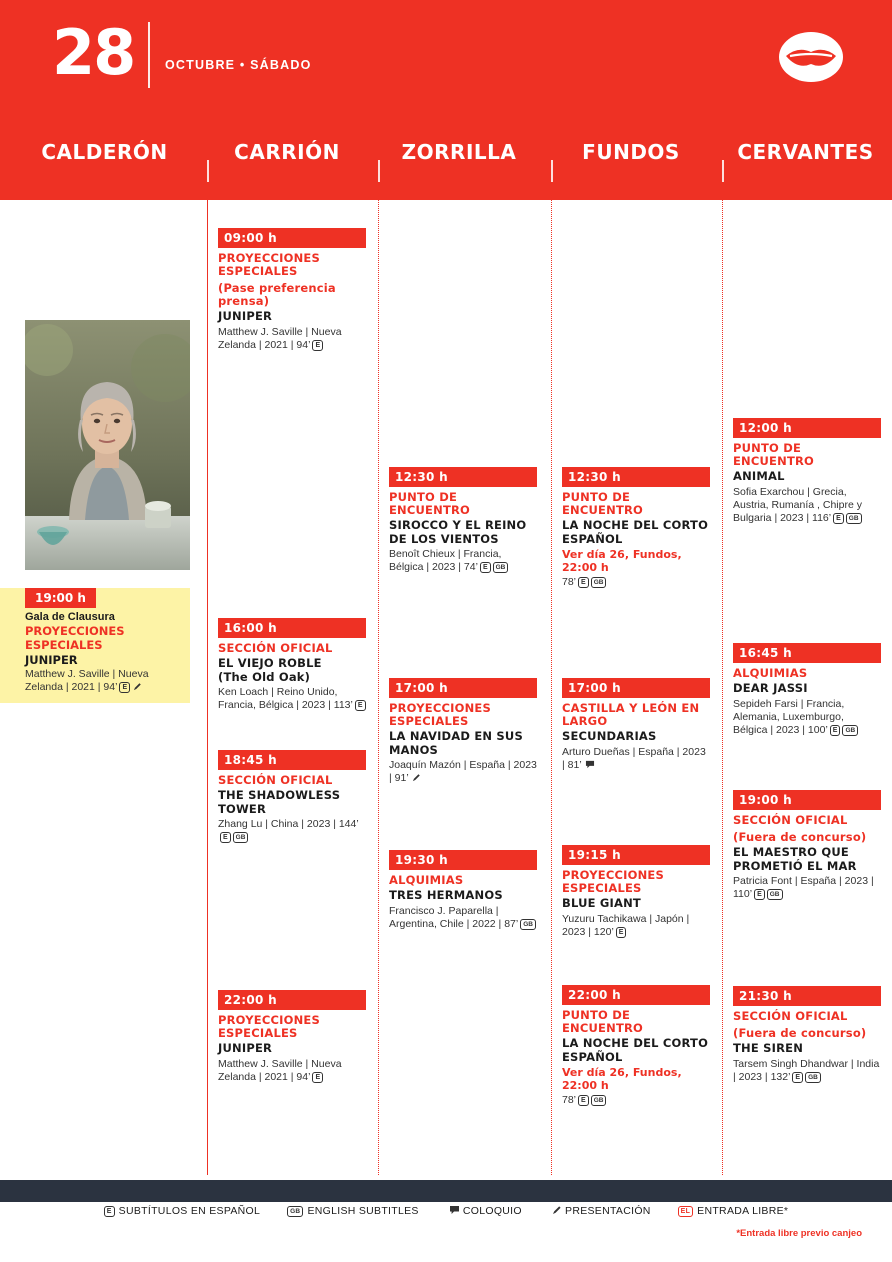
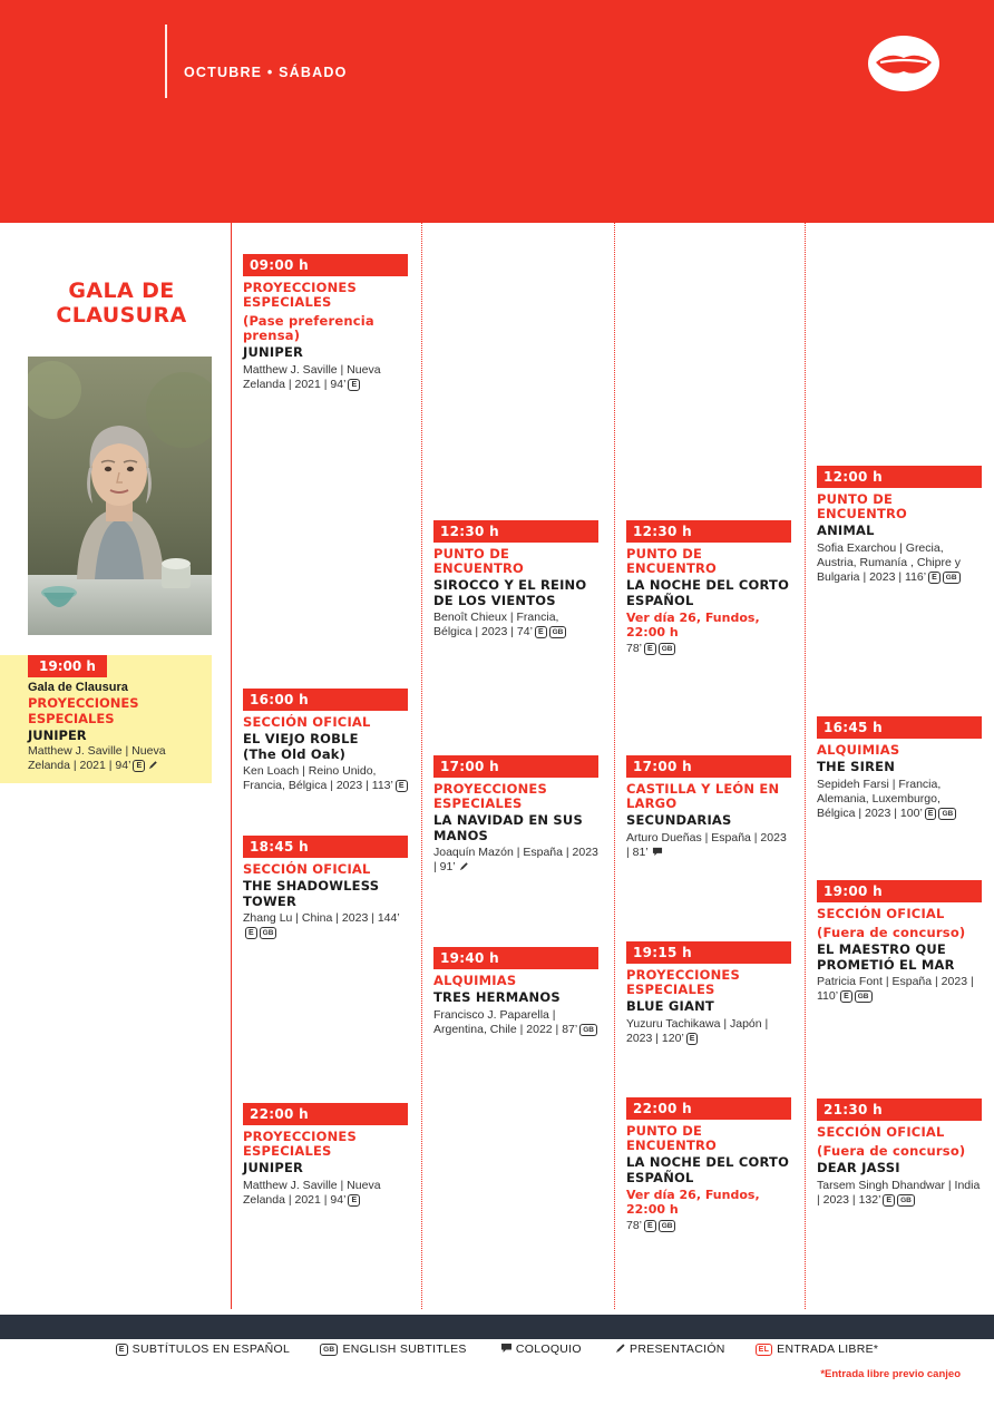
- 28
  OCTUBRE • SÁBADO
- CALDERÓN
- CARRIÓN
- ZORRILLA
- FUNDOS
- CERVANTES
  09:00 h
  PROYECCIONES ESPECIALES
  (Pase preferencia prensa)
  JUNIPER
  Matthew J. Saville | Nueva Zelanda | 2021 | 94’
  16:00 h
  SECCIÓN OFICIAL
  EL VIEJO ROBLE
  (The Old Oak)
  Ken Loach | Reino Unido, Francia, Bélgica | 2023 | 113’
  18:45 h
  SECCIÓN OFICIAL
  THE SHADOWLESS TOWER
  Zhang Lu | China | 2023 | 144’
  22:00 h
  PROYECCIONES ESPECIALES
  JUNIPER
  Matthew J. Saville | Nueva Zelanda | 2021 | 94’
  12:30 h
  PUNTO DE ENCUENTRO
  SIROCCO Y EL REINO DE LOS VIENTOS
  Benoît Chieux | Francia, Bélgica | 2023 | 74’
  17:00 h
  PROYECCIONES ESPECIALES
  LA NAVIDAD EN SUS MANOS
  Joaquín Mazón | España | 2023 | 91’
- 19:30 h
+ 19:40 h
  ALQUIMIAS
  TRES HERMANOS
  Francisco J. Paparella | Argentina, Chile | 2022 | 87’
  12:30 h
  PUNTO DE ENCUENTRO
  LA NOCHE DEL CORTO ESPAÑOL
  Ver día 26, Fundos, 22:00 h
  17:00 h
  CASTILLA Y LEÓN EN LARGO
  SECUNDARIAS
  Arturo Dueñas | España | 2023 | 81’
  19:15 h
  PROYECCIONES ESPECIALES
  BLUE GIANT
  Yuzuru Tachikawa | Japón | 2023 | 120’
  22:00 h
  PUNTO DE ENCUENTRO
  LA NOCHE DEL CORTO ESPAÑOL
  Ver día 26, Fundos, 22:00 h
  12:00 h
  PUNTO DE ENCUENTRO
  ANIMAL
  Sofia Exarchou | Grecia, Austria, Rumanía , Chipre y Bulgaria | 2023 | 116’
  16:45 h
  ALQUIMIAS
- DEAR JASSI
+ THE SIREN
  Sepideh Farsi | Francia, Alemania, Luxemburgo, Bélgica | 2023 | 100’
  19:00 h
  SECCIÓN OFICIAL
  (Fuera de concurso)
  EL MAESTRO QUE PROMETIÓ EL MAR
  Patricia Font | España | 2023 | 110’
  21:30 h
  SECCIÓN OFICIAL
  (Fuera de concurso)
- THE SIREN
+ DEAR JASSI
  Tarsem Singh Dhandwar | India | 2023 | 132’
+ GALA DE CLAUSURA
  19:00 h
  Gala de Clausura
  PROYECCIONES ESPECIALES
  JUNIPER
  Matthew J. Saville | Nueva Zelanda | 2021 | 94’
  SUBTÍTULOS EN ESPAÑOL ENGLISH SUBTITLES COLOQUIO PRESENTACIÓN ENTRADA LIBRE*
  *Entrada libre previo canjeo
